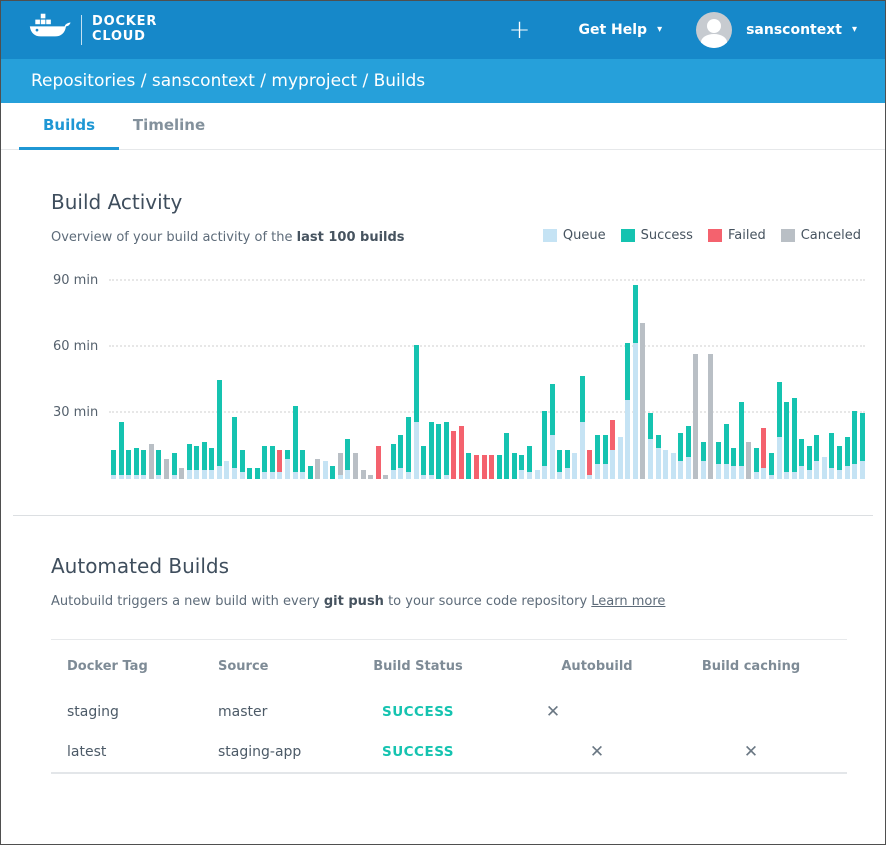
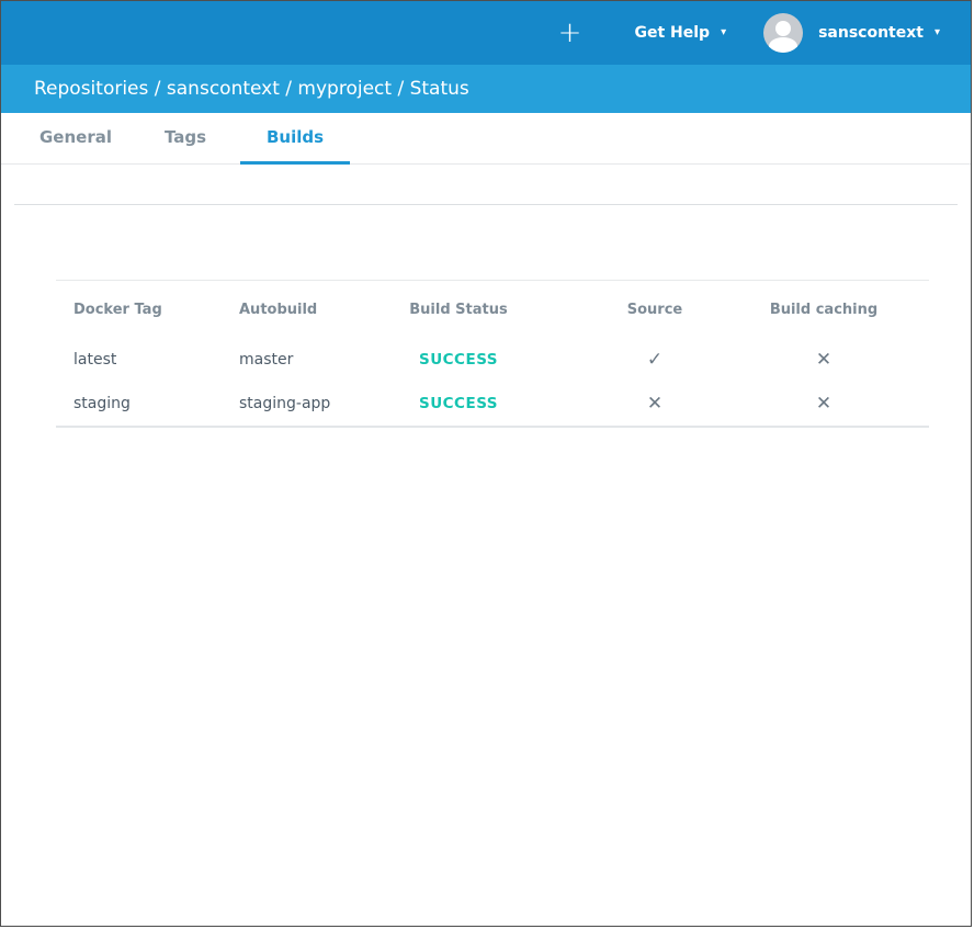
- DOCKER
- CLOUD
  +
  Get Help
  ▾
  sanscontext
  ▾
- Repositories / sanscontext / myproject / Builds
+ Repositories / sanscontext / myproject / Status
+ General
+ Tags
  Builds
- Timeline
- Build Activity
- Overview of your build activity of the last 100 builds
- Queue
- Success
- Failed
- Canceled
- 90 min
- 60 min
- 30 min
- Automated Builds
- Autobuild triggers a new build with every git push to your source code repository Learn more
  Docker Tag
- Source
+ Autobuild
  Build Status
- Autobuild
+ Source
  Build caching
- staging
+ latest
  master
  SUCCESS
+ ✓
  ✕
- latest
+ staging
  staging-app
  SUCCESS
  ✕
  ✕
